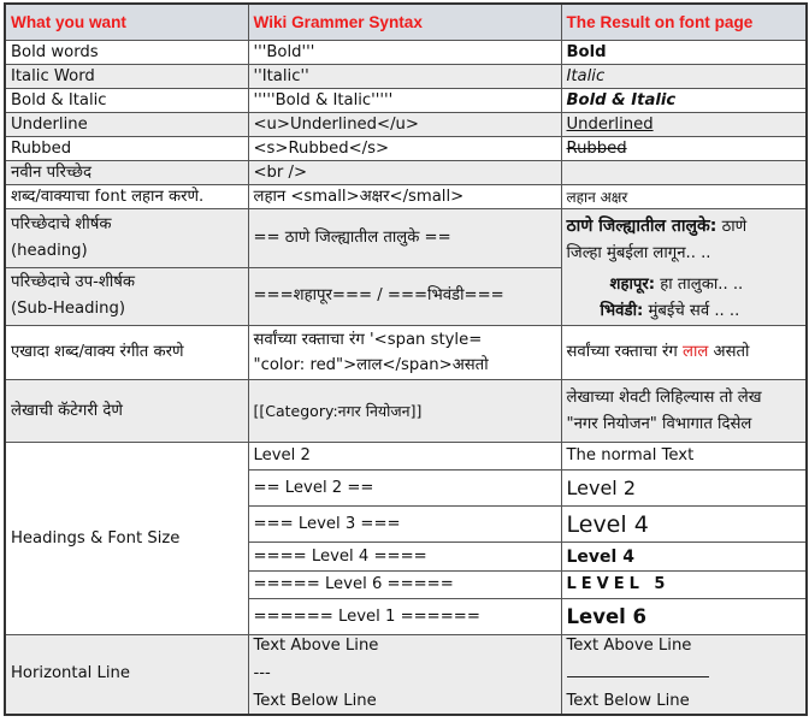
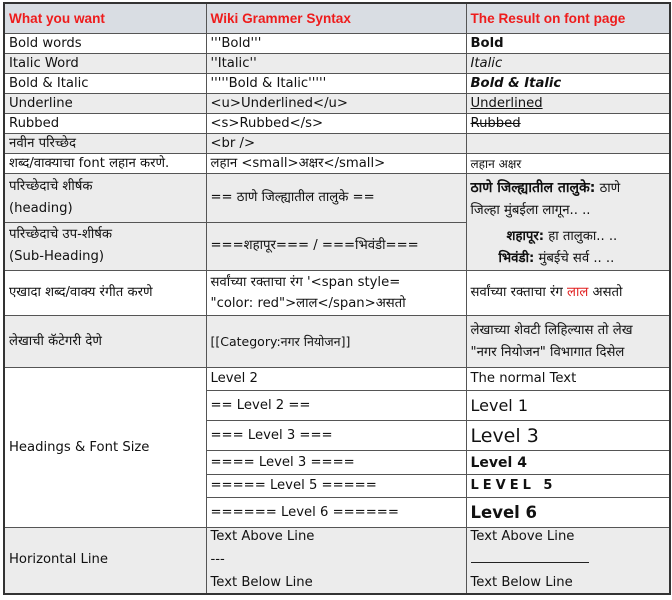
  What you want	Wiki Grammer Syntax	The Result on font page
  Bold words	'''Bold'''	Bold
  Italic Word	''Italic''	Italic
  Bold & Italic	'''''Bold & Italic'''''	Bold & Italic
  Underline	<u>Underlined</u>	Underlined
  Rubbed	<s>Rubbed</s>	Rubbed
  नवीन परिच्छेद	<br />
  शब्द/वाक्याचा font लहान करणे.	लहान <small>अक्षर</small>	लहान अक्षर
  परिच्छेदाचे शीर्षक (heading)	== ठाणे जिल्ह्यातील तालुके ==	ठाणे जिल्ह्यातील तालुके: ठाणे जिल्हा मुंबईला लागून.. .. शहापूर: हा तालुका.. .. भिवंडी: मुंबईचे सर्व .. ..
  परिच्छेदाचे उप-शीर्षक (Sub-Heading)	===शहापूर=== / ===भिवंडी===
  एखादा शब्द/वाक्य रंगीत करणे	सर्वांच्या रक्ताचा रंग '<span style= "color: red">लाल</span>असतो	सर्वांच्या रक्ताचा रंग लाल असतो
  लेखाची कॅटेगरी देणे	[[Category:नगर नियोजन]]	लेखाच्या शेवटी लिहिल्यास तो लेख "नगर नियोजन" विभागात दिसेल
  Headings & Font Size	Level 2	The normal Text
- == Level 2 ==	Level 2
+ == Level 2 ==	Level 1
- === Level 3 ===	Level 4
+ === Level 3 ===	Level 3
- ==== Level 4 ====	Level 4
+ ==== Level 3 ====	Level 4
- ===== Level 6 =====	LEVEL 5
+ ===== Level 5 =====	LEVEL 5
- ====== Level 1 ======	Level 6
+ ====== Level 6 ======	Level 6
  Horizontal Line	Text Above Line --- Text Below Line	Text Above Line Text Below Line
